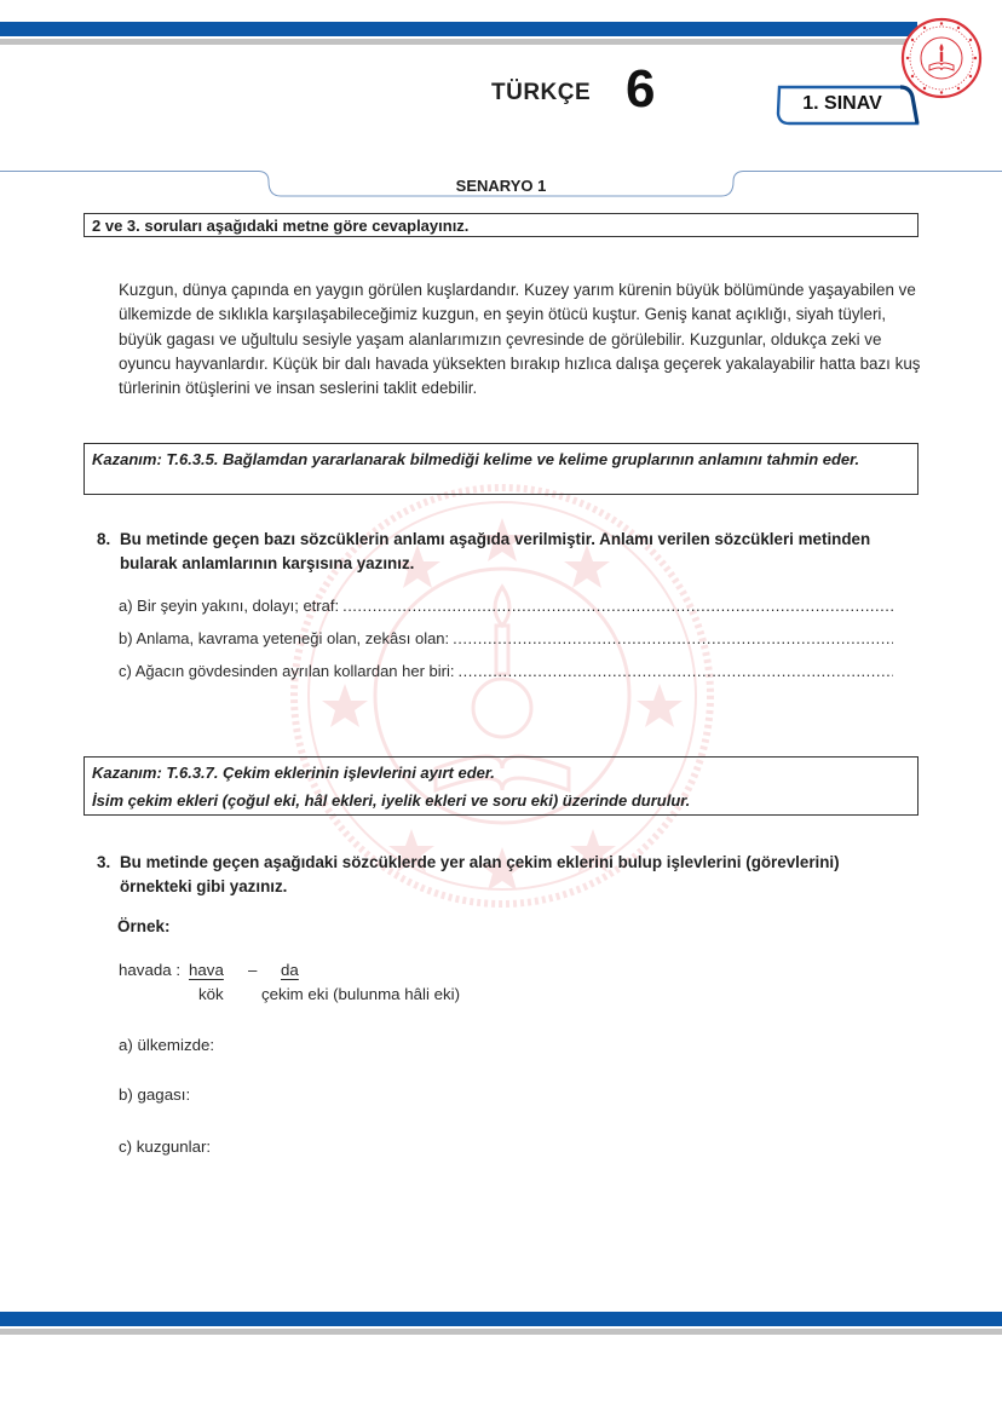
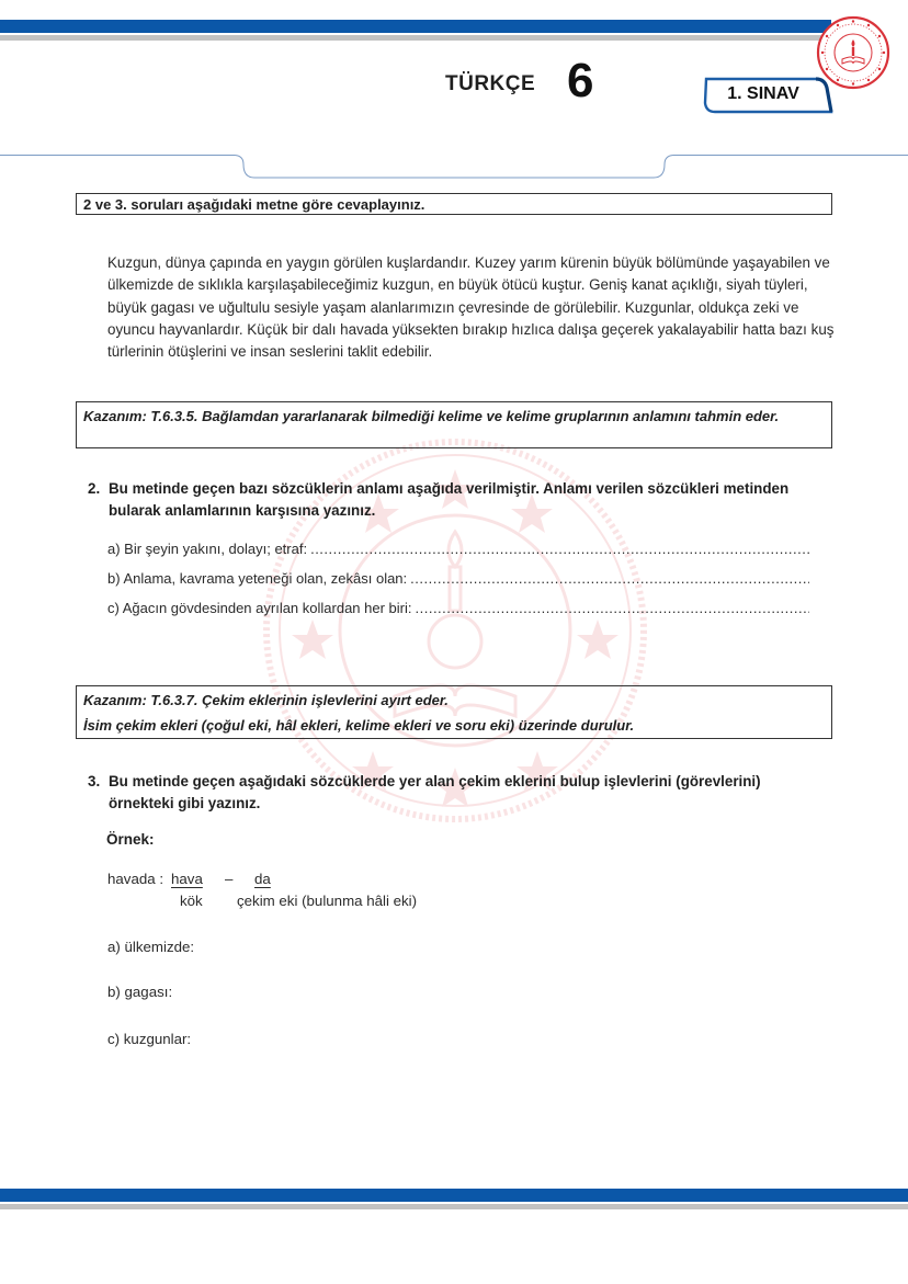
  TÜRKÇE
  6
  1. SINAV
- SENARYO 1
  2 ve 3. soruları aşağıdaki metne göre cevaplayınız.
- Kuzgun, dünya çapında en yaygın görülen kuşlardandır. Kuzey yarım kürenin büyük bölümünde yaşayabilen ve ülkemizde de sıklıkla karşılaşabileceğimiz kuzgun, en şeyin ötücü kuştur. Geniş kanat açıklığı, siyah tüyleri, büyük gagası ve uğultulu sesiyle yaşam alanlarımızın çevresinde de görülebilir. Kuzgunlar, oldukça zeki ve oyuncu hayvanlardır. Küçük bir dalı havada yüksekten bırakıp hızlıca dalışa geçerek yakalayabilir hatta bazı kuş türlerinin ötüşlerini ve insan seslerini taklit edebilir.
+ Kuzgun, dünya çapında en yaygın görülen kuşlardandır. Kuzey yarım kürenin büyük bölümünde yaşayabilen ve ülkemizde de sıklıkla karşılaşabileceğimiz kuzgun, en büyük ötücü kuştur. Geniş kanat açıklığı, siyah tüyleri, büyük gagası ve uğultulu sesiyle yaşam alanlarımızın çevresinde de görülebilir. Kuzgunlar, oldukça zeki ve oyuncu hayvanlardır. Küçük bir dalı havada yüksekten bırakıp hızlıca dalışa geçerek yakalayabilir hatta bazı kuş türlerinin ötüşlerini ve insan seslerini taklit edebilir.
  Kazanım: T.6.3.5. Bağlamdan yararlanarak bilmediği kelime ve kelime gruplarının anlamını tahmin eder.
- 8.
+ 2.
  Bu metinde geçen bazı sözcüklerin anlamı aşağıda verilmiştir. Anlamı verilen sözcükleri metinden bularak anlamlarının karşısına yazınız.
  a) Bir şeyin yakını, dolayı; etraf:
  b) Anlama, kavrama yeteneği olan, zekâsı olan:
  c) Ağacın gövdesinden ayrılan kollardan her biri:
  Kazanım: T.6.3.7. Çekim eklerinin işlevlerini ayırt eder.
- İsim çekim ekleri (çoğul eki, hâl ekleri, iyelik ekleri ve soru eki) üzerinde durulur.
+ İsim çekim ekleri (çoğul eki, hâl ekleri, kelime ekleri ve soru eki) üzerinde durulur.
  3.
  Bu metinde geçen aşağıdaki sözcüklerde yer alan çekim eklerini bulup işlevlerini (görevlerini) örnekteki gibi yazınız.
  Örnek:
  havada :
  hava
  –
  da
  kök
  çekim eki (bulunma hâli eki)
  a) ülkemizde:
  b) gagası:
  c) kuzgunlar:
